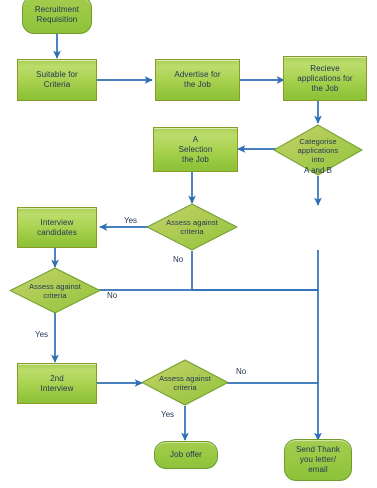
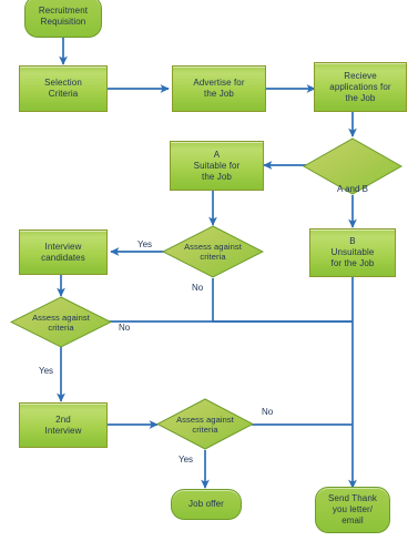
  Recruitment
  Requisition
- Suitable for
+ Selection
  Criteria
  Advertise for
  the Job
  Recieve
  applications for
  the Job
- Categorise
- applications
- into
  A and B
  A
- Selection
+ Suitable for
  the Job
+ B
+ Unsuitable
+ for the Job
  Assess against
  criteria
  Interview
  candidates
  Assess against
  criteria
  2nd
  Interview
  Assess against
  criteria
  Job offer
  Send Thank
  you letter/
  email
  Yes
  No
  No
  Yes
  No
  Yes
